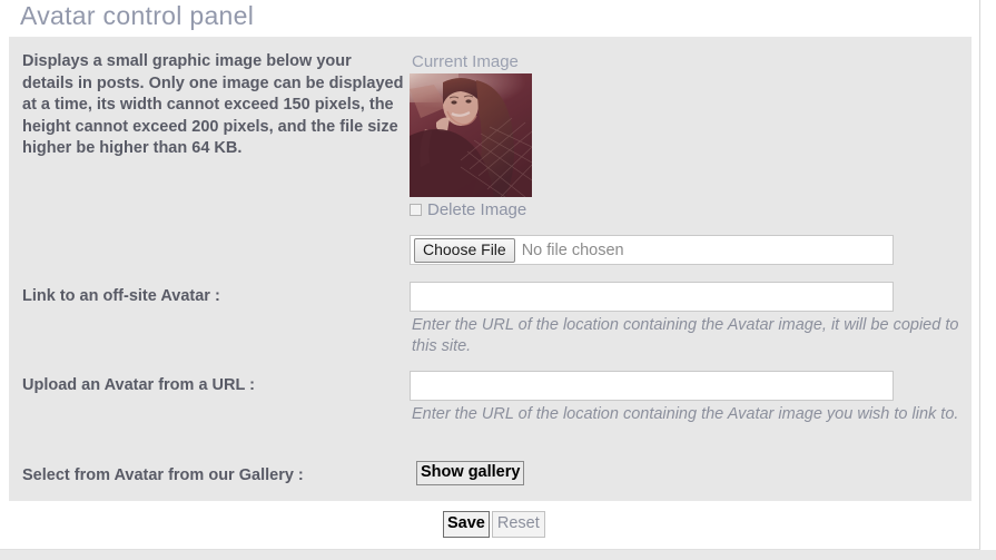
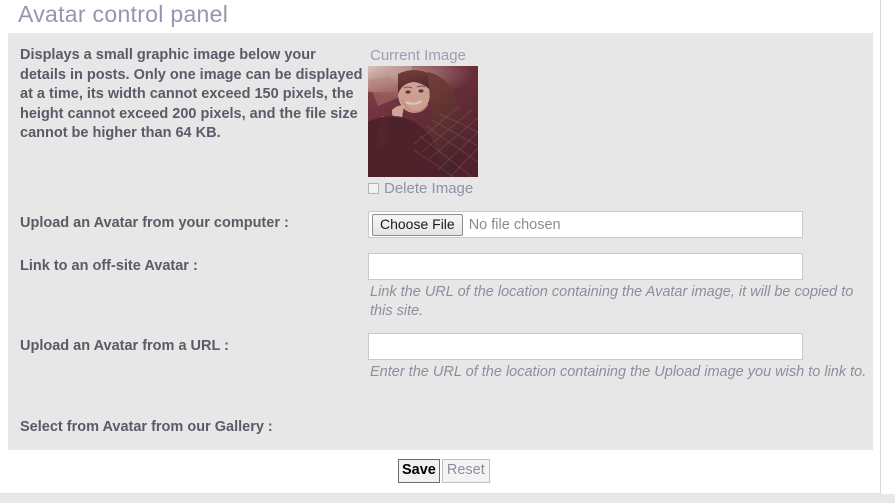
  Avatar control panel
- Displays a small graphic image below your details in posts. Only one image can be displayed at a time, its width cannot exceed 150 pixels, the height cannot exceed 200 pixels, and the file size higher be higher than 64 KB.
+ Displays a small graphic image below your details in posts. Only one image can be displayed at a time, its width cannot exceed 150 pixels, the height cannot exceed 200 pixels, and the file size cannot be higher than 64 KB.
  Current Image
  Delete Image
+ Upload an Avatar from your computer :
  Choose File
  No file chosen
  Link to an off-site Avatar :
- Enter the URL of the location containing the Avatar image, it will be copied to this site.
+ Link the URL of the location containing the Avatar image, it will be copied to this site.
  Upload an Avatar from a URL :
- Enter the URL of the location containing the Avatar image you wish to link to.
+ Enter the URL of the location containing the Upload image you wish to link to.
  Select from Avatar from our Gallery :
- Show gallery
  Save
  Reset
